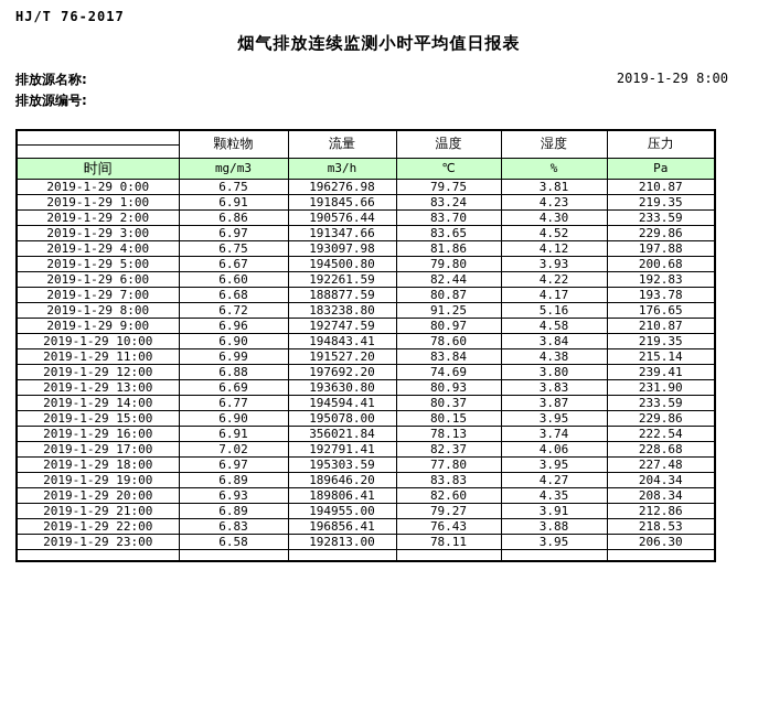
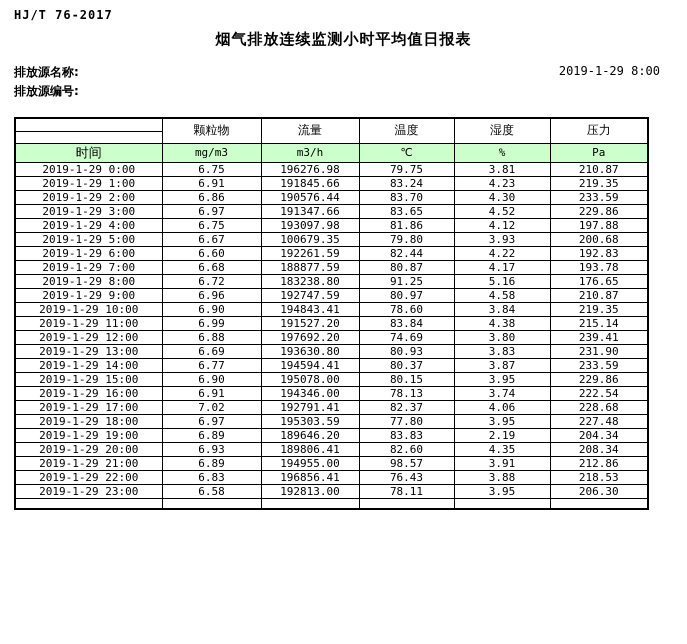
  HJ/T 76-2017
  烟气排放连续监测小时平均值日报表
  排放源名称:
  排放源编号:
  2019-1-29 8:00
  	颗粒物	流量	温度	湿度	压力
  时间	mg/m3	m3/h	℃	%	Pa
  2019-1-29 0:00	6.75	196276.98	79.75	3.81	210.87
  2019-1-29 1:00	6.91	191845.66	83.24	4.23	219.35
  2019-1-29 2:00	6.86	190576.44	83.70	4.30	233.59
  2019-1-29 3:00	6.97	191347.66	83.65	4.52	229.86
  2019-1-29 4:00	6.75	193097.98	81.86	4.12	197.88
- 2019-1-29 5:00	6.67	194500.80	79.80	3.93	200.68
+ 2019-1-29 5:00	6.67	100679.35	79.80	3.93	200.68
  2019-1-29 6:00	6.60	192261.59	82.44	4.22	192.83
  2019-1-29 7:00	6.68	188877.59	80.87	4.17	193.78
  2019-1-29 8:00	6.72	183238.80	91.25	5.16	176.65
  2019-1-29 9:00	6.96	192747.59	80.97	4.58	210.87
  2019-1-29 10:00	6.90	194843.41	78.60	3.84	219.35
  2019-1-29 11:00	6.99	191527.20	83.84	4.38	215.14
  2019-1-29 12:00	6.88	197692.20	74.69	3.80	239.41
  2019-1-29 13:00	6.69	193630.80	80.93	3.83	231.90
  2019-1-29 14:00	6.77	194594.41	80.37	3.87	233.59
  2019-1-29 15:00	6.90	195078.00	80.15	3.95	229.86
- 2019-1-29 16:00	6.91	356021.84	78.13	3.74	222.54
+ 2019-1-29 16:00	6.91	194346.00	78.13	3.74	222.54
  2019-1-29 17:00	7.02	192791.41	82.37	4.06	228.68
  2019-1-29 18:00	6.97	195303.59	77.80	3.95	227.48
- 2019-1-29 19:00	6.89	189646.20	83.83	4.27	204.34
+ 2019-1-29 19:00	6.89	189646.20	83.83	2.19	204.34
  2019-1-29 20:00	6.93	189806.41	82.60	4.35	208.34
- 2019-1-29 21:00	6.89	194955.00	79.27	3.91	212.86
+ 2019-1-29 21:00	6.89	194955.00	98.57	3.91	212.86
  2019-1-29 22:00	6.83	196856.41	76.43	3.88	218.53
  2019-1-29 23:00	6.58	192813.00	78.11	3.95	206.30
